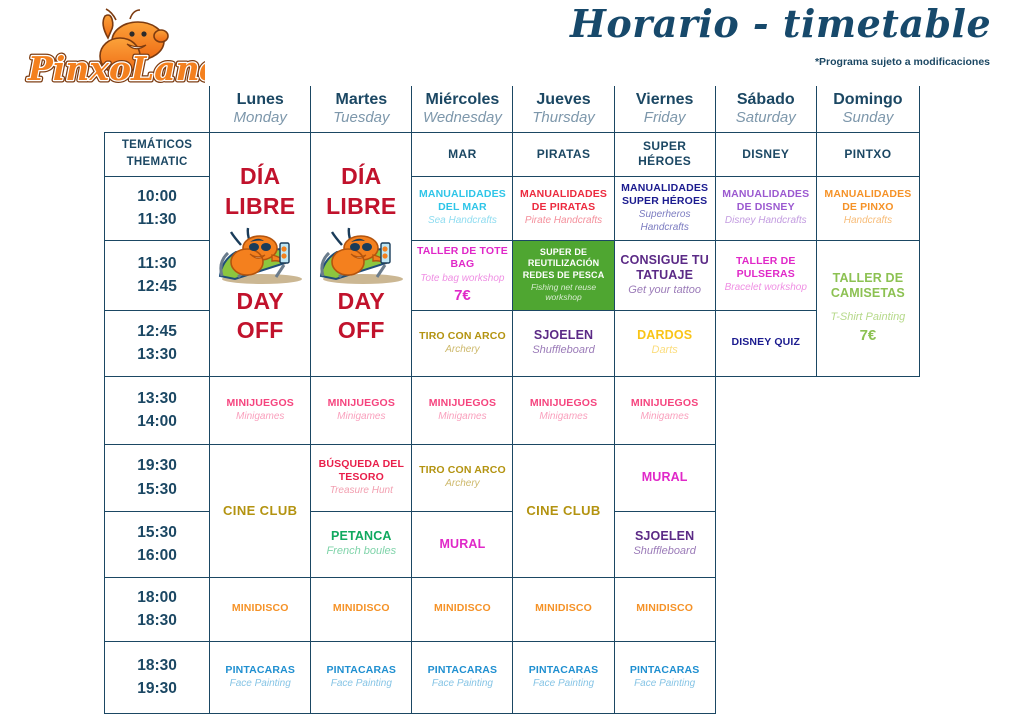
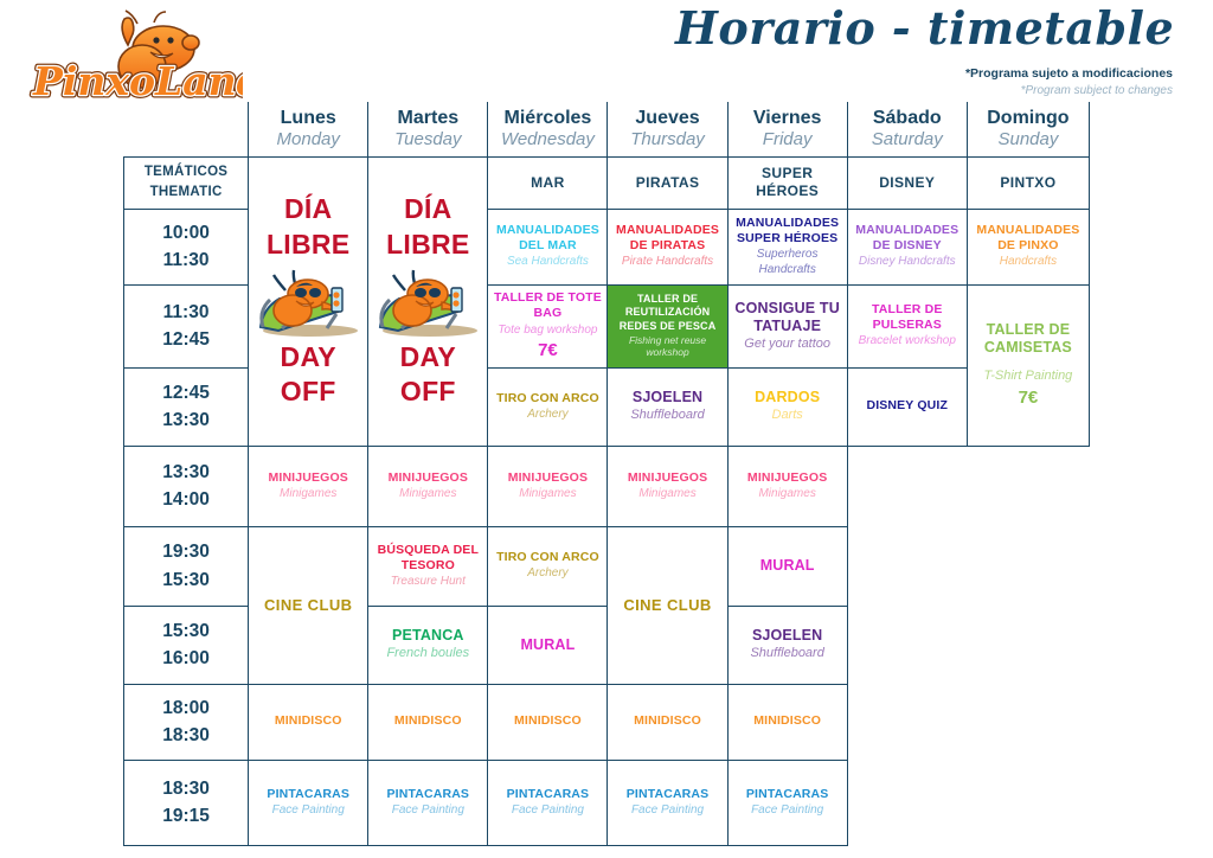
  PinxoLan
  Horario - timetable
  *Programa sujeto a modificaciones
+ *Program subject to changes
  	Lunes Monday	Martes Tuesday	Miércoles Wednesday	Jueves Thursday	Viernes Friday	Sábado Saturday	Domingo Sunday
  TEMÁTICOS THEMATIC	DÍA LIBRE DAY OFF	DÍA LIBRE DAY OFF	MAR	PIRATAS	SUPER HÉROES	DISNEY	PINTXO
  10:00 11:30	MANUALIDADES DEL MAR Sea Handcrafts	MANUALIDADES DE PIRATAS Pirate Handcrafts	MANUALIDADES SUPER HÉROES Superheros Handcrafts	MANUALIDADES DE DISNEY Disney Handcrafts	MANUALIDADES DE PINXO Handcrafts
- 11:30 12:45	TALLER DE TOTE BAG Tote bag workshop 7€	SUPER DE REUTILIZACIÓN REDES DE PESCA Fishing net reuse workshop	CONSIGUE TU TATUAJE Get your tattoo	TALLER DE PULSERAS Bracelet workshop	TALLER DE CAMISETAS T-Shirt Painting 7€
+ 11:30 12:45	TALLER DE TOTE BAG Tote bag workshop 7€	TALLER DE REUTILIZACIÓN REDES DE PESCA Fishing net reuse workshop	CONSIGUE TU TATUAJE Get your tattoo	TALLER DE PULSERAS Bracelet workshop	TALLER DE CAMISETAS T-Shirt Painting 7€
  12:45 13:30	TIRO CON ARCO Archery	SJOELEN Shuffleboard	DARDOS Darts	DISNEY QUIZ
  13:30 14:00	MINIJUEGOS Minigames	MINIJUEGOS Minigames	MINIJUEGOS Minigames	MINIJUEGOS Minigames	MINIJUEGOS Minigames
  19:30 15:30	CINE CLUB	BÚSQUEDA DEL TESORO Treasure Hunt	TIRO CON ARCO Archery	CINE CLUB	MURAL
  15:30 16:00	PETANCA French boules	MURAL	SJOELEN Shuffleboard
  18:00 18:30	MINIDISCO	MINIDISCO	MINIDISCO	MINIDISCO	MINIDISCO
- 18:30 19:30	PINTACARAS Face Painting	PINTACARAS Face Painting	PINTACARAS Face Painting	PINTACARAS Face Painting	PINTACARAS Face Painting
+ 18:30 19:15	PINTACARAS Face Painting	PINTACARAS Face Painting	PINTACARAS Face Painting	PINTACARAS Face Painting	PINTACARAS Face Painting
